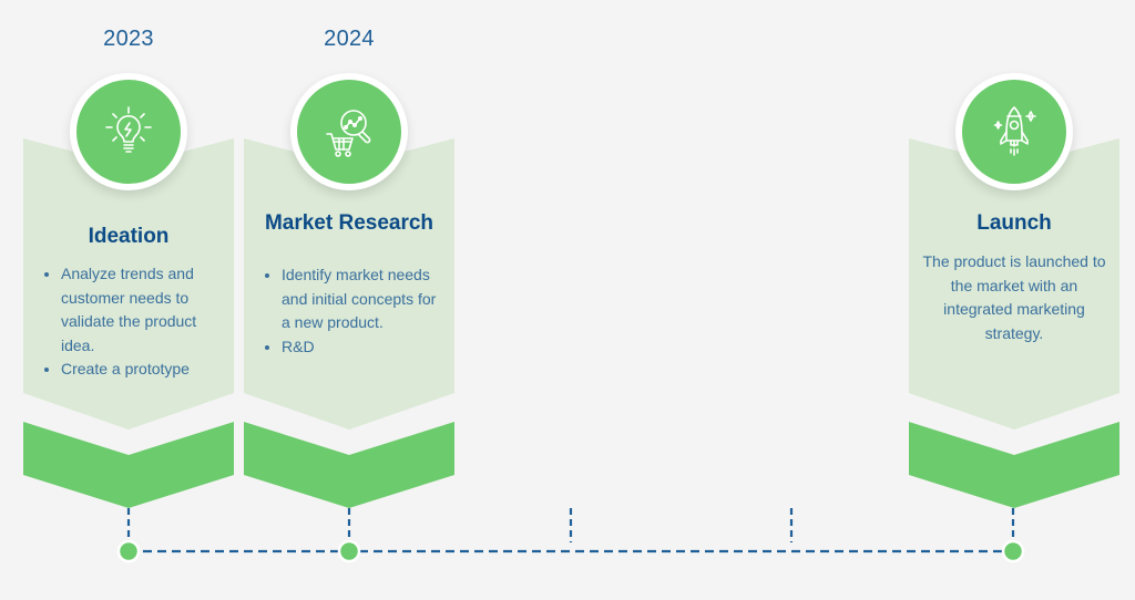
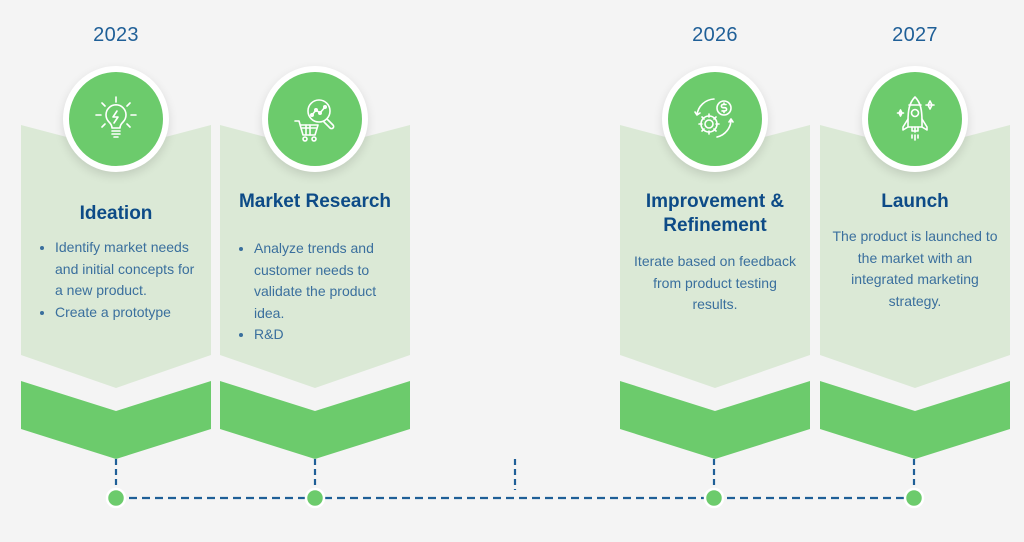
  2023
  Ideation
- Analyze trends and customer needs to validate the product idea.
+ Identify market needs and initial concepts for a new product.
  Create a prototype
- 2024
  Market Research
- Identify market needs and initial concepts for a new product.
+ Analyze trends and customer needs to validate the product idea.
  R&D
+ 2026
+ Improvement & Refinement
+ Iterate based on feedback from product testing results.
+ 2027
  Launch
  The product is launched to the market with an integrated marketing strategy.
